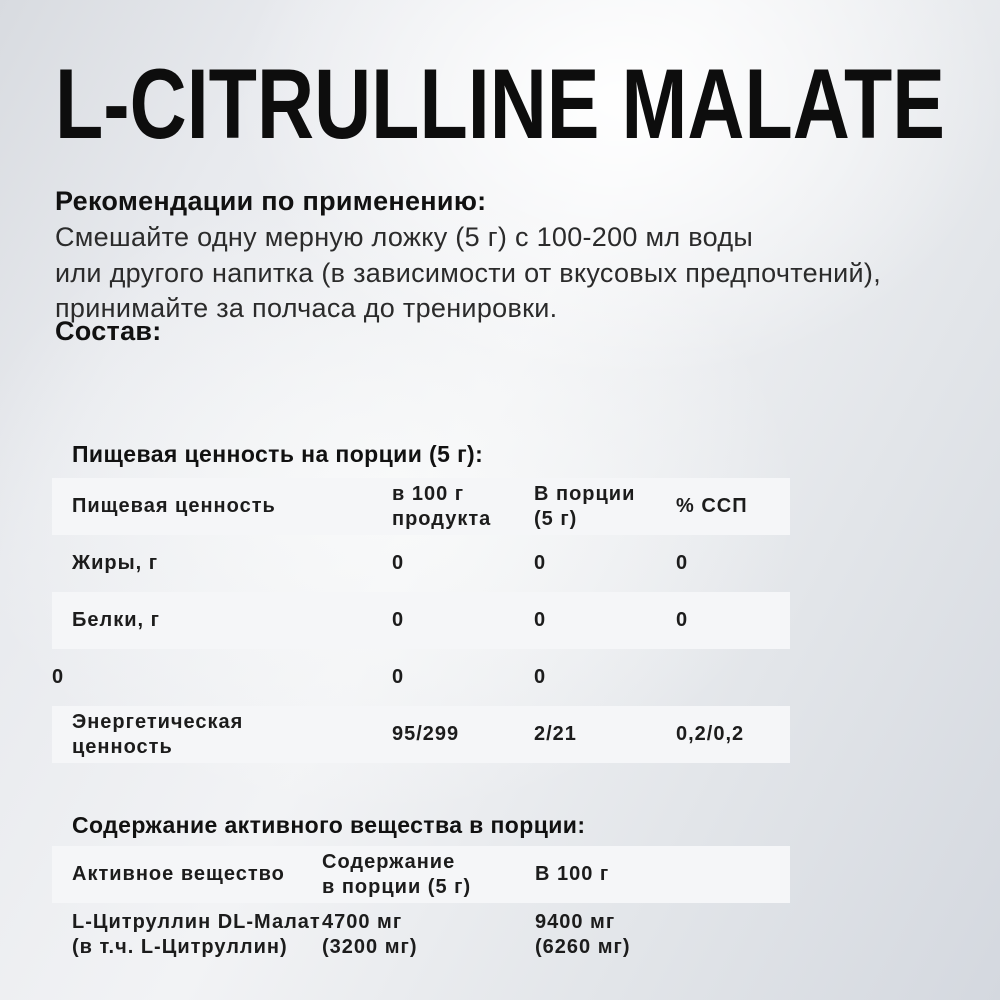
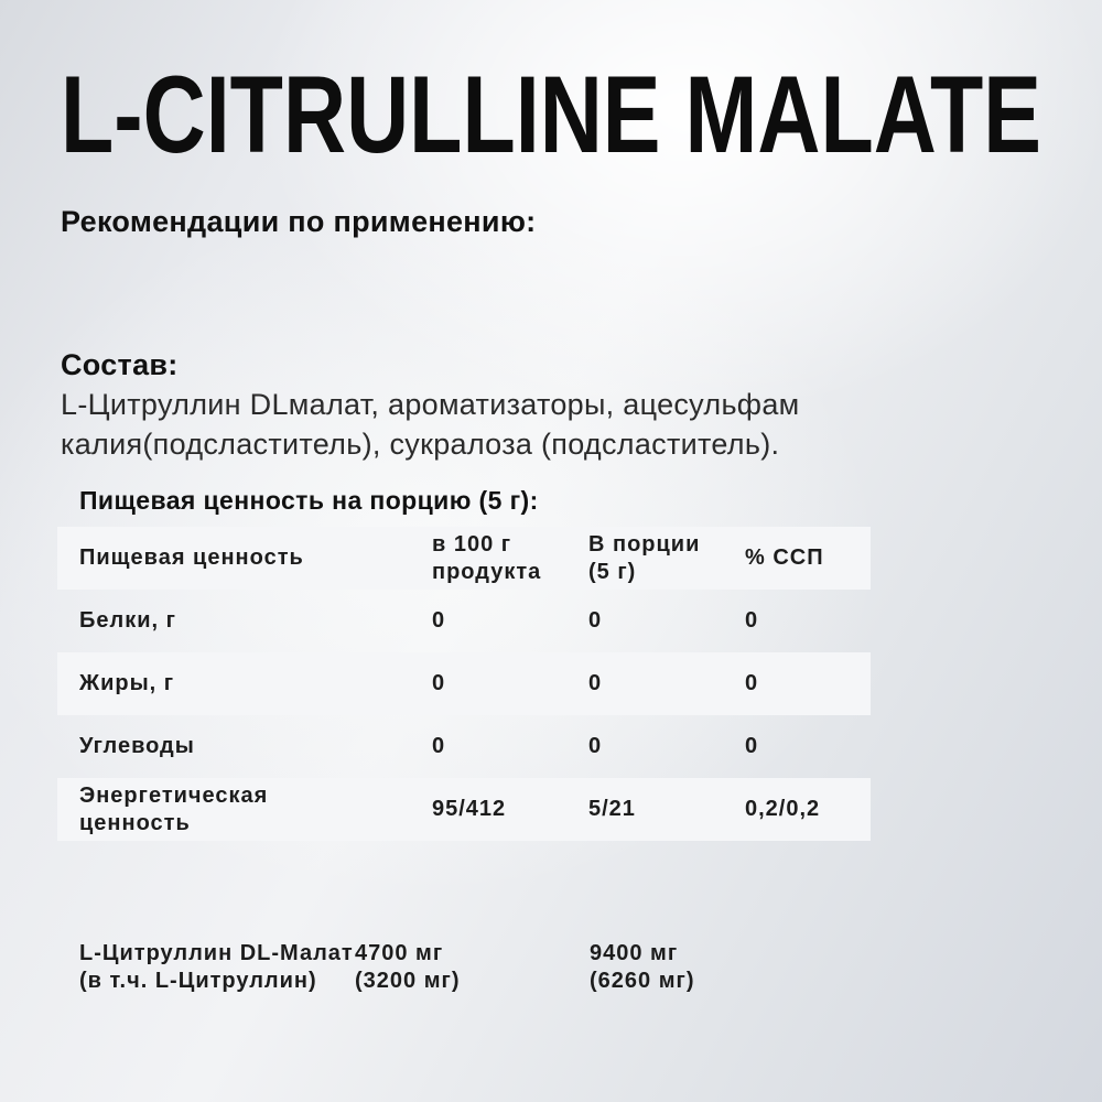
  L-CITRULLINE MALATE
  Рекомендации по применению:
- Смешайте одну мерную ложку (5 г) с 100-200 мл воды
- или другого напитка (в зависимости от вкусовых предпочтений),
- принимайте за полчаса до тренировки.
  Состав:
+ L-Цитруллин DLмалат, ароматизаторы, ацесульфам
+ калия(подсластитель), сукралоза (подсластитель).
- Пищевая ценность на порции (5 г):
+ Пищевая ценность на порцию (5 г):
  Пищевая ценность
  в 100 г
  продукта
  В порции
  (5 г)
  % ССП
- Жиры, г
+ Белки, г
  0
  0
  0
- Белки, г
+ Жиры, г
  0
  0
  0
+ Углеводы
  0
  0
  0
  Энергетическая
  ценность
- 95/299
+ 95/412
- 2/21
+ 5/21
  0,2/0,2
- Содержание активного вещества в порции:
- Активное вещество
- Содержание
- в порции (5 г)
- В 100 г
  L-Цитруллин DL-Малат
  (в т.ч. L-Цитруллин)
  4700 мг
  (3200 мг)
  9400 мг
  (6260 мг)
